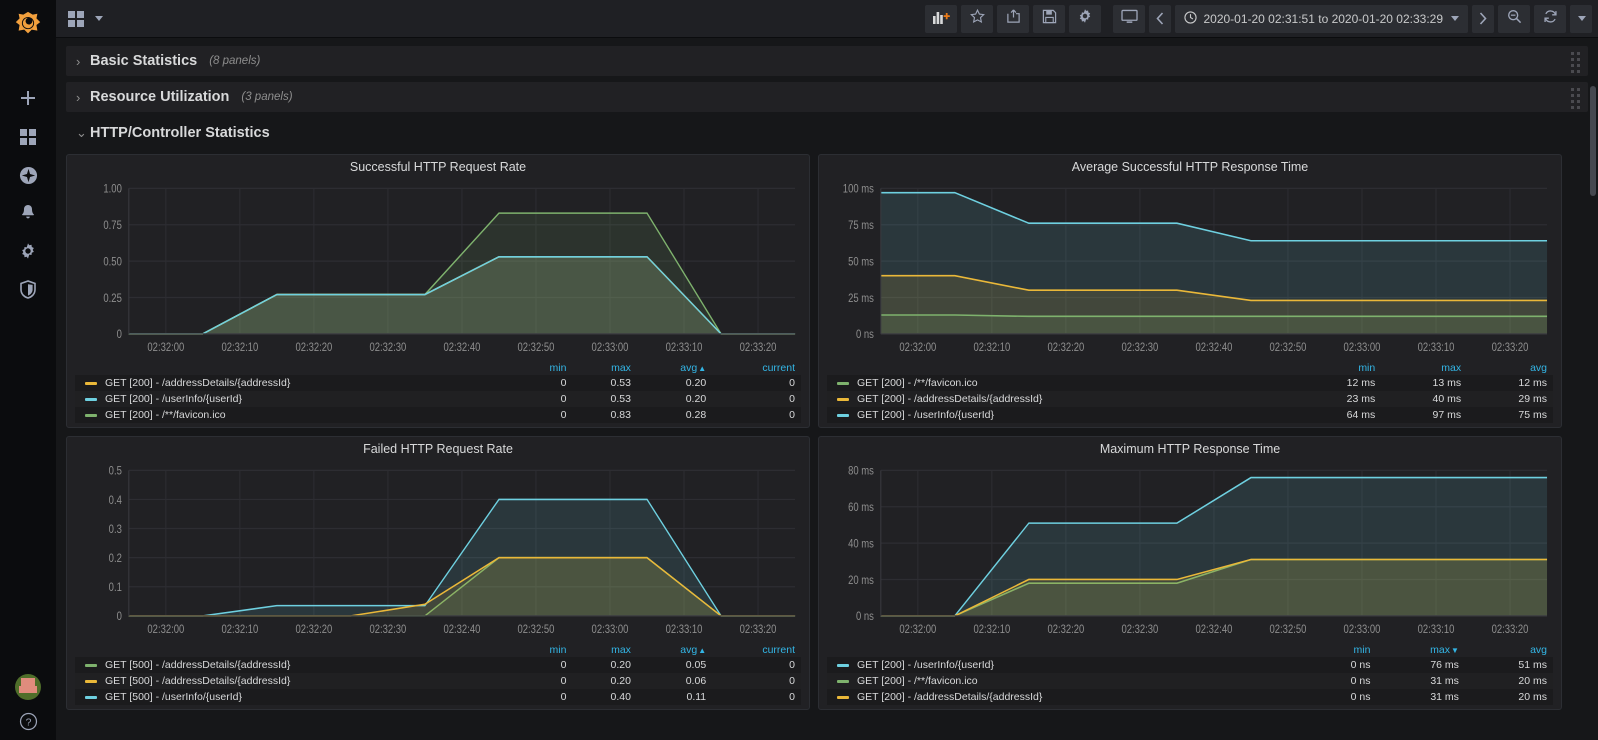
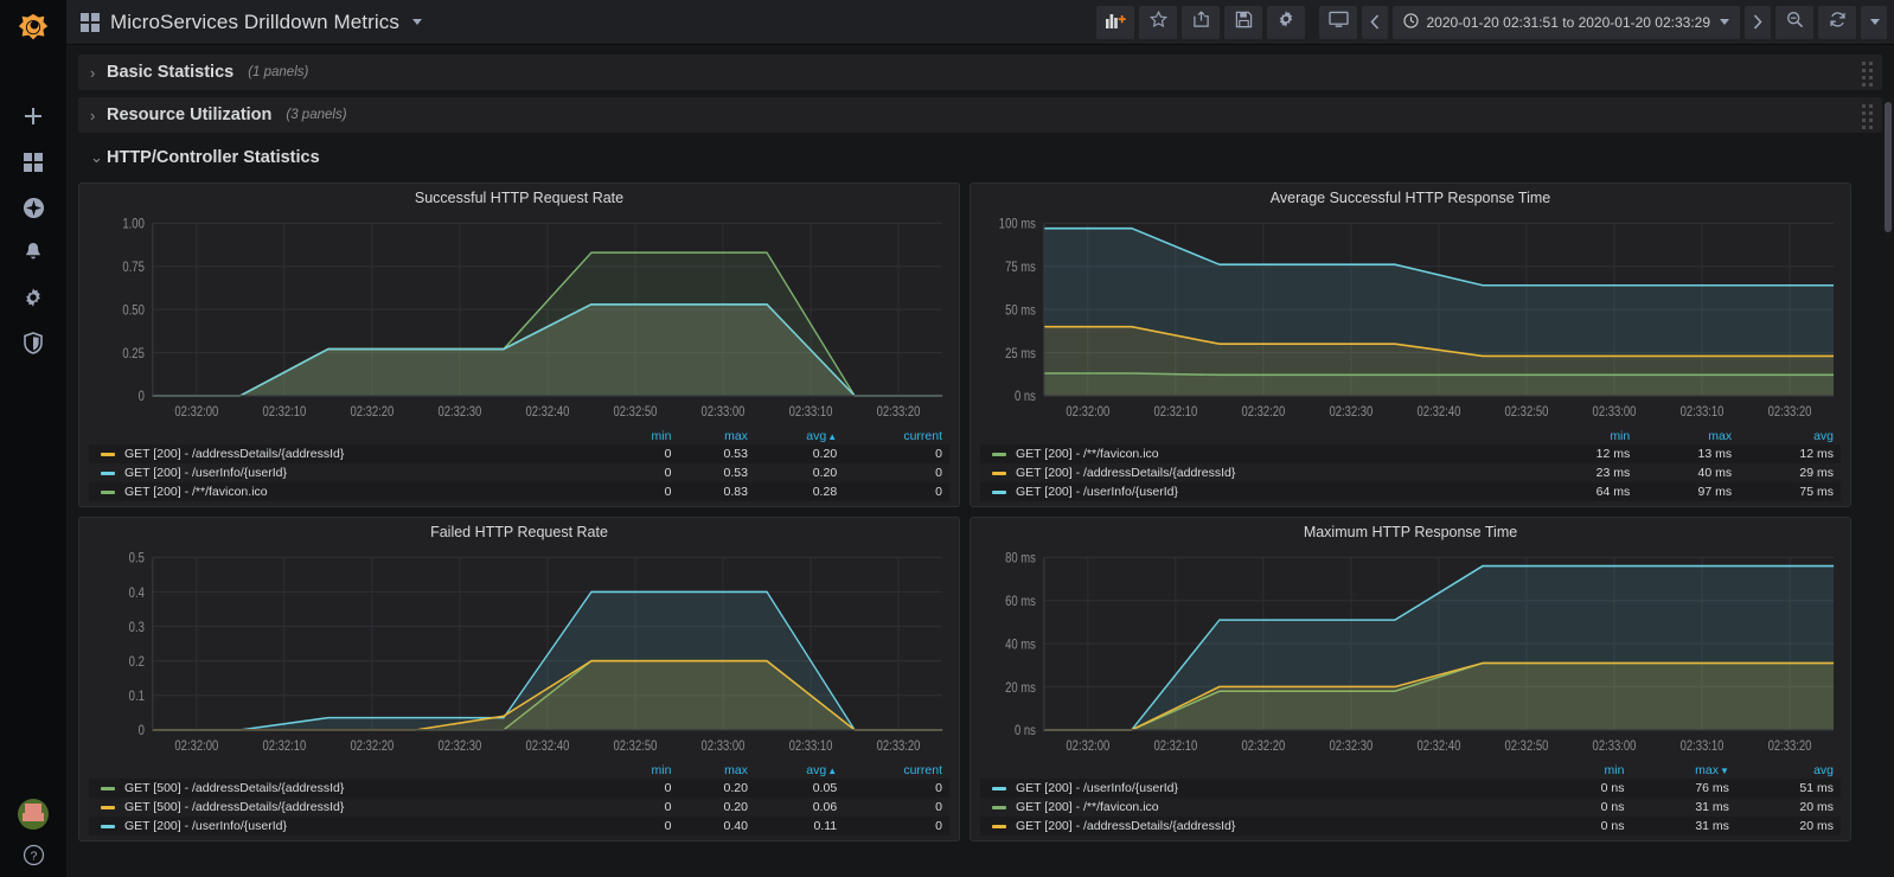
  ?
+ MicroServices Drilldown Metrics
  2020-01-20 02:31:51 to 2020-01-20 02:33:29
  ›
  Basic Statistics
- (8 panels)
+ (1 panels)
  ›
  Resource Utilization
  (3 panels)
  ⌄
  HTTP/Controller Statistics
  Successful HTTP Request Rate
  0
  0.25
  0.50
  0.75
  1.00
  02:32:00
  02:32:10
  02:32:20
  02:32:30
  02:32:40
  02:32:50
  02:33:00
  02:33:10
  02:33:20
  	min	max	avg▲	current
  GET [200] - /addressDetails/{addressId}	0	0.53	0.20	0
  GET [200] - /userInfo/{userId}	0	0.53	0.20	0
  GET [200] - /**/favicon.ico	0	0.83	0.28	0
  Average Successful HTTP Response Time
  0 ns
  25 ms
  50 ms
  75 ms
  100 ms
  02:32:00
  02:32:10
  02:32:20
  02:32:30
  02:32:40
  02:32:50
  02:33:00
  02:33:10
  02:33:20
  	min	max	avg
  GET [200] - /**/favicon.ico	12 ms	13 ms	12 ms
  GET [200] - /addressDetails/{addressId}	23 ms	40 ms	29 ms
  GET [200] - /userInfo/{userId}	64 ms	97 ms	75 ms
  Failed HTTP Request Rate
  0
  0.1
  0.2
  0.3
  0.4
  0.5
  02:32:00
  02:32:10
  02:32:20
  02:32:30
  02:32:40
  02:32:50
  02:33:00
  02:33:10
  02:33:20
  	min	max	avg▲	current
  GET [500] - /addressDetails/{addressId}	0	0.20	0.05	0
  GET [500] - /addressDetails/{addressId}	0	0.20	0.06	0
- GET [500] - /userInfo/{userId}	0	0.40	0.11	0
+ GET [200] - /userInfo/{userId}	0	0.40	0.11	0
  Maximum HTTP Response Time
  0 ns
  20 ms
  40 ms
  60 ms
  80 ms
  02:32:00
  02:32:10
  02:32:20
  02:32:30
  02:32:40
  02:32:50
  02:33:00
  02:33:10
  02:33:20
  	min	max▼	avg
  GET [200] - /userInfo/{userId}	0 ns	76 ms	51 ms
  GET [200] - /**/favicon.ico	0 ns	31 ms	20 ms
  GET [200] - /addressDetails/{addressId}	0 ns	31 ms	20 ms
